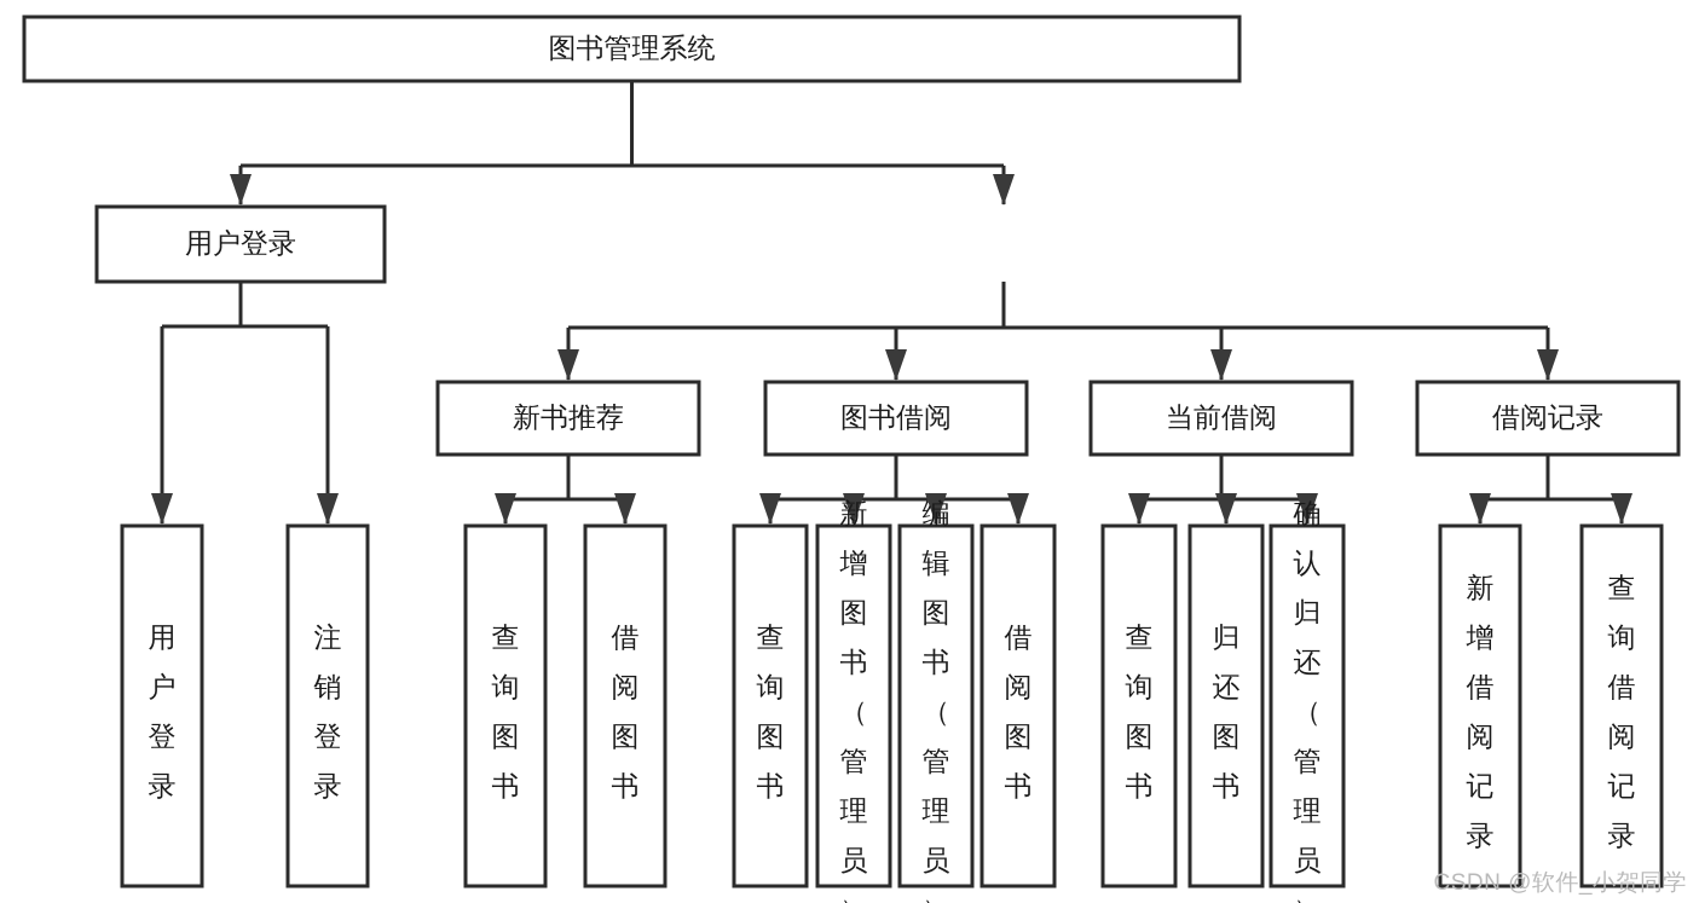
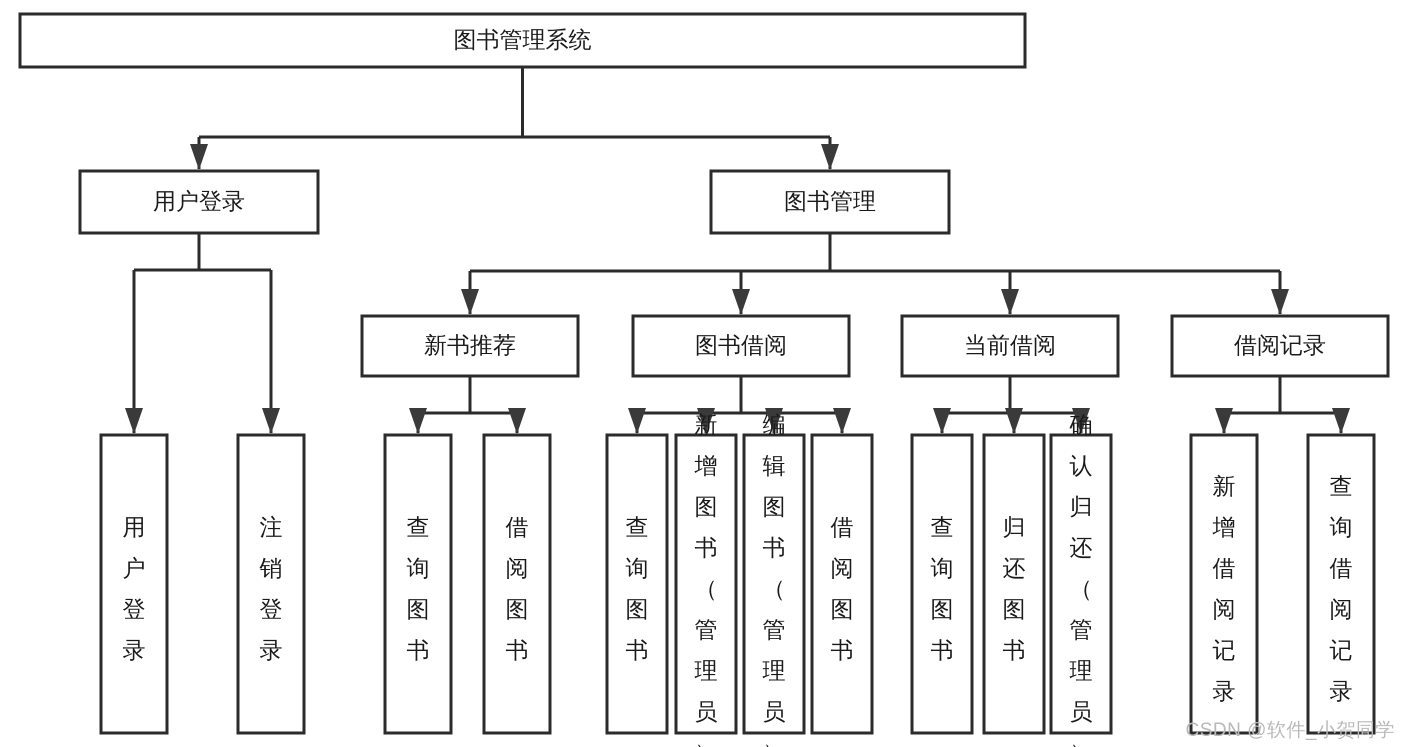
  图书管理系统
  用户登录
+ 图书管理
  新书推荐
  图书借阅
  当前借阅
  借阅记录
  用户登录
  注销登录
  查询图书
  借阅图书
  查询图书
  新增图书（管理员
  编辑图书（管理员
  借阅图书
  查询图书
  归还图书
  确认归还（管理员
  新增借阅记录
  查询借阅记录
  CSDN @软件_小贺同学
